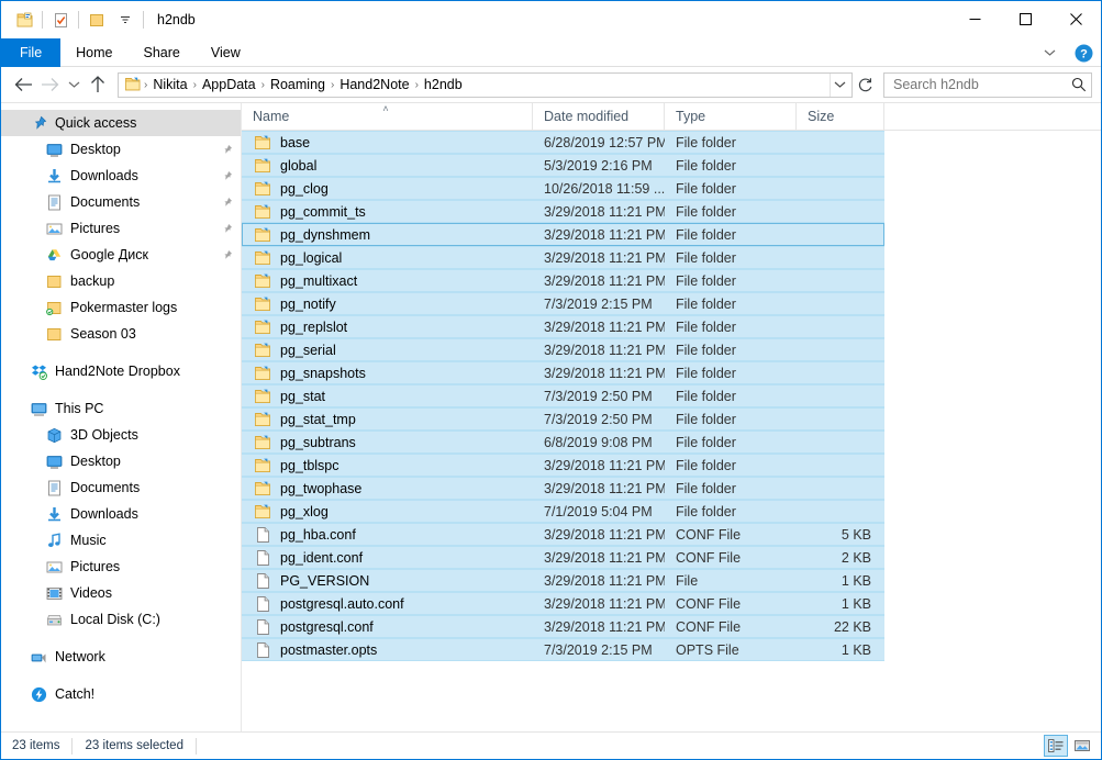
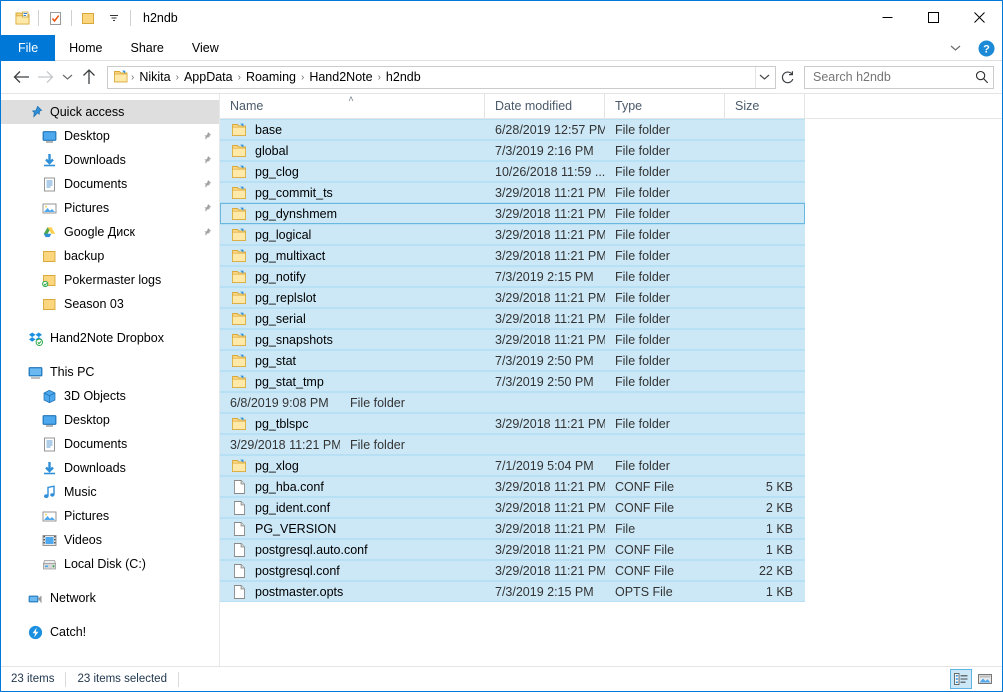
  h2ndb
  File
  Home
  Share
  View
  ?
  ›
  Nikita
  ›
  AppData
  ›
  Roaming
  ›
  Hand2Note
  ›
  h2ndb
  Search h2ndb
  Quick access
  Desktop
  Downloads
  Documents
  Pictures
  Google Диск
  backup
  Pokermaster logs
  Season 03
  Hand2Note Dropbox
  This PC
  3D Objects
  Desktop
  Documents
  Downloads
  Music
  Pictures
  Videos
  Local Disk (C:)
  Network
  Catch!
  ˄
  Name
  Date modified
  Type
  Size
  base
  6/28/2019 12:57 PM
  File folder
  global
- 5/3/2019 2:16 PM
+ 7/3/2019 2:16 PM
  File folder
  pg_clog
  10/26/2018 11:59 ...
  File folder
  pg_commit_ts
  3/29/2018 11:21 PM
  File folder
  pg_dynshmem
  3/29/2018 11:21 PM
  File folder
  pg_logical
  3/29/2018 11:21 PM
  File folder
  pg_multixact
  3/29/2018 11:21 PM
  File folder
  pg_notify
  7/3/2019 2:15 PM
  File folder
  pg_replslot
  3/29/2018 11:21 PM
  File folder
  pg_serial
  3/29/2018 11:21 PM
  File folder
  pg_snapshots
  3/29/2018 11:21 PM
  File folder
  pg_stat
  7/3/2019 2:50 PM
  File folder
  pg_stat_tmp
  7/3/2019 2:50 PM
  File folder
- pg_subtrans
  6/8/2019 9:08 PM
  File folder
  pg_tblspc
  3/29/2018 11:21 PM
  File folder
- pg_twophase
  3/29/2018 11:21 PM
  File folder
  pg_xlog
  7/1/2019 5:04 PM
  File folder
  pg_hba.conf
  3/29/2018 11:21 PM
  CONF File
  5 KB
  pg_ident.conf
  3/29/2018 11:21 PM
  CONF File
  2 KB
  PG_VERSION
  3/29/2018 11:21 PM
  File
  1 KB
  postgresql.auto.conf
  3/29/2018 11:21 PM
  CONF File
  1 KB
  postgresql.conf
  3/29/2018 11:21 PM
  CONF File
  22 KB
  postmaster.opts
  7/3/2019 2:15 PM
  OPTS File
  1 KB
  23 items
  23 items selected
